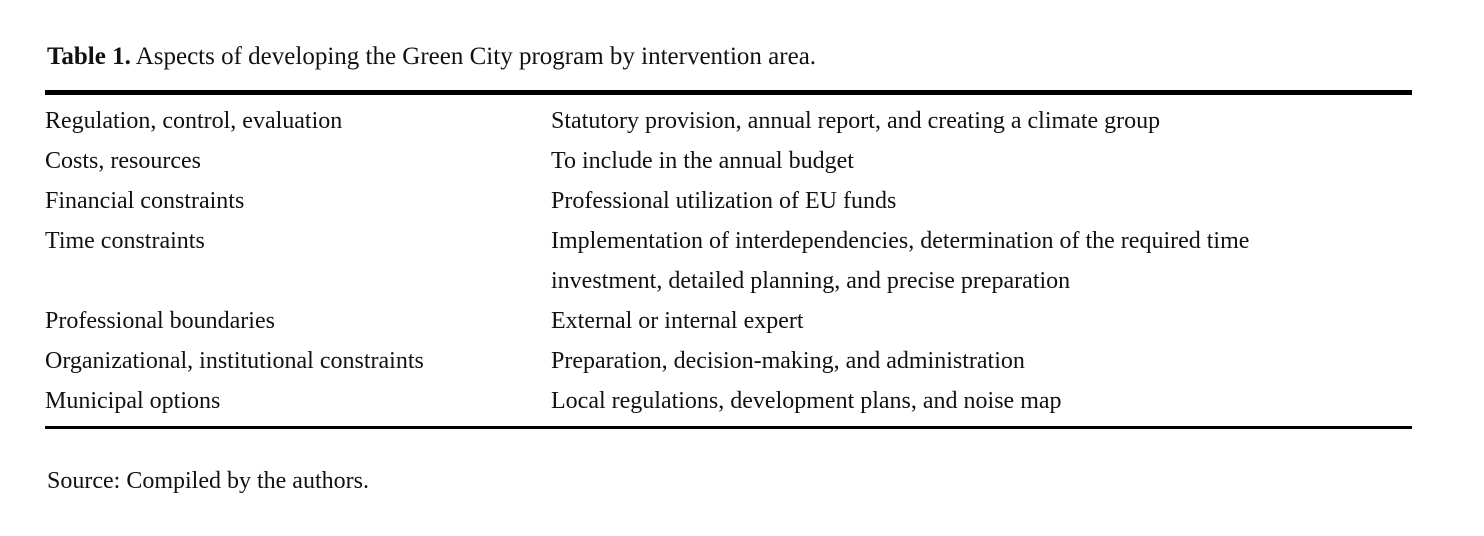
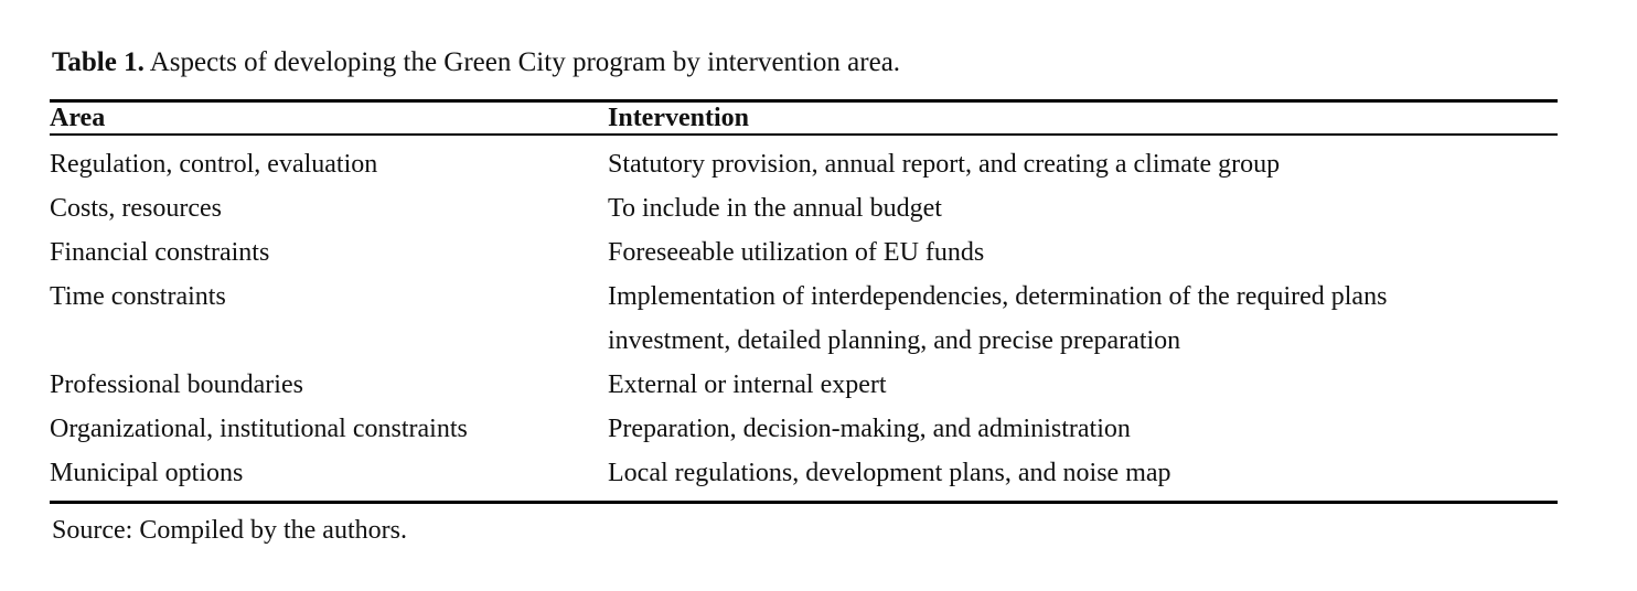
  Table 1. Aspects of developing the Green City program by intervention area.
+ Area	Intervention
  Regulation, control, evaluation	Statutory provision, annual report, and creating a climate group
  Costs, resources	To include in the annual budget
- Financial constraints	Professional utilization of EU funds
+ Financial constraints	Foreseeable utilization of EU funds
- Time constraints	Implementation of interdependencies, determination of the required time investment, detailed planning, and precise preparation
+ Time constraints	Implementation of interdependencies, determination of the required plans investment, detailed planning, and precise preparation
  Professional boundaries	External or internal expert
  Organizational, institutional constraints	Preparation, decision-making, and administration
  Municipal options	Local regulations, development plans, and noise map
  Source: Compiled by the authors.
